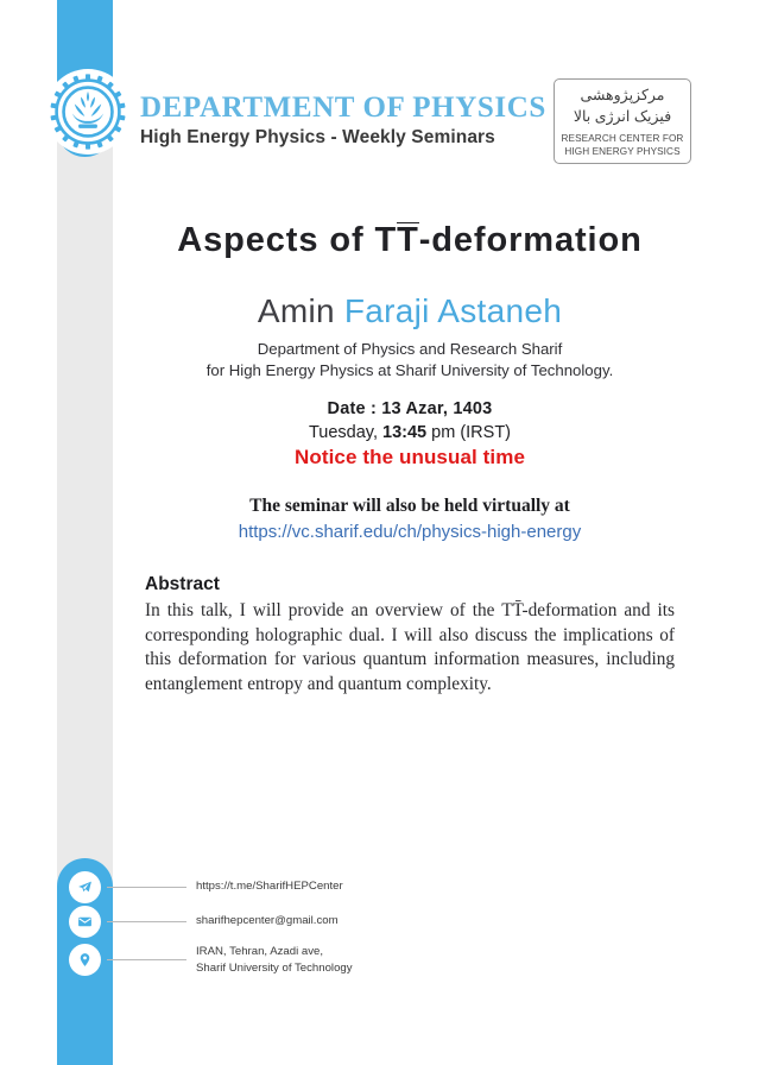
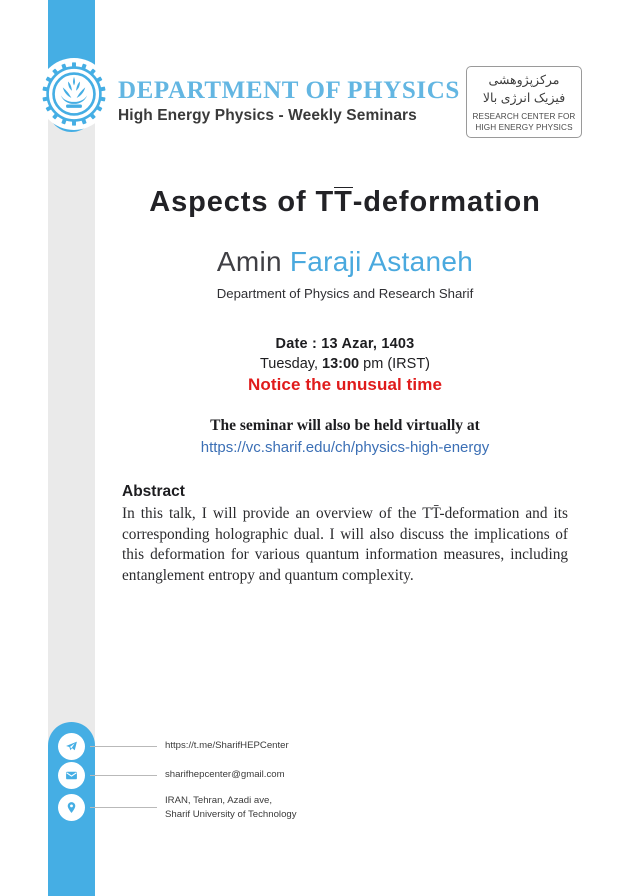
  DEPARTMENT OF PHYSICS
  High Energy Physics - Weekly Seminars
  مرکزپژوهشی
  فیزیک انرژی بالا
  RESEARCH CENTER FOR
  HIGH ENERGY PHYSICS
  Aspects of TT-deformation
  Amin Faraji Astaneh
  Department of Physics and Research Sharif
- for High Energy Physics at Sharif University of Technology.
  Date : 13 Azar, 1403
- Tuesday, 13:45 pm (IRST)
+ Tuesday, 13:00 pm (IRST)
  Notice the unusual time
  The seminar will also be held virtually at
  https://vc.sharif.edu/ch/physics-high-energy
  Abstract
  In this talk, I will provide an overview of the TT̄-deformation and its corresponding holographic dual. I will also discuss the implications of this deformation for various quantum information measures, including entanglement entropy and quantum complexity.
  https://t.me/SharifHEPCenter
  sharifhepcenter@gmail.com
  IRAN, Tehran, Azadi ave,
  Sharif University of Technology
